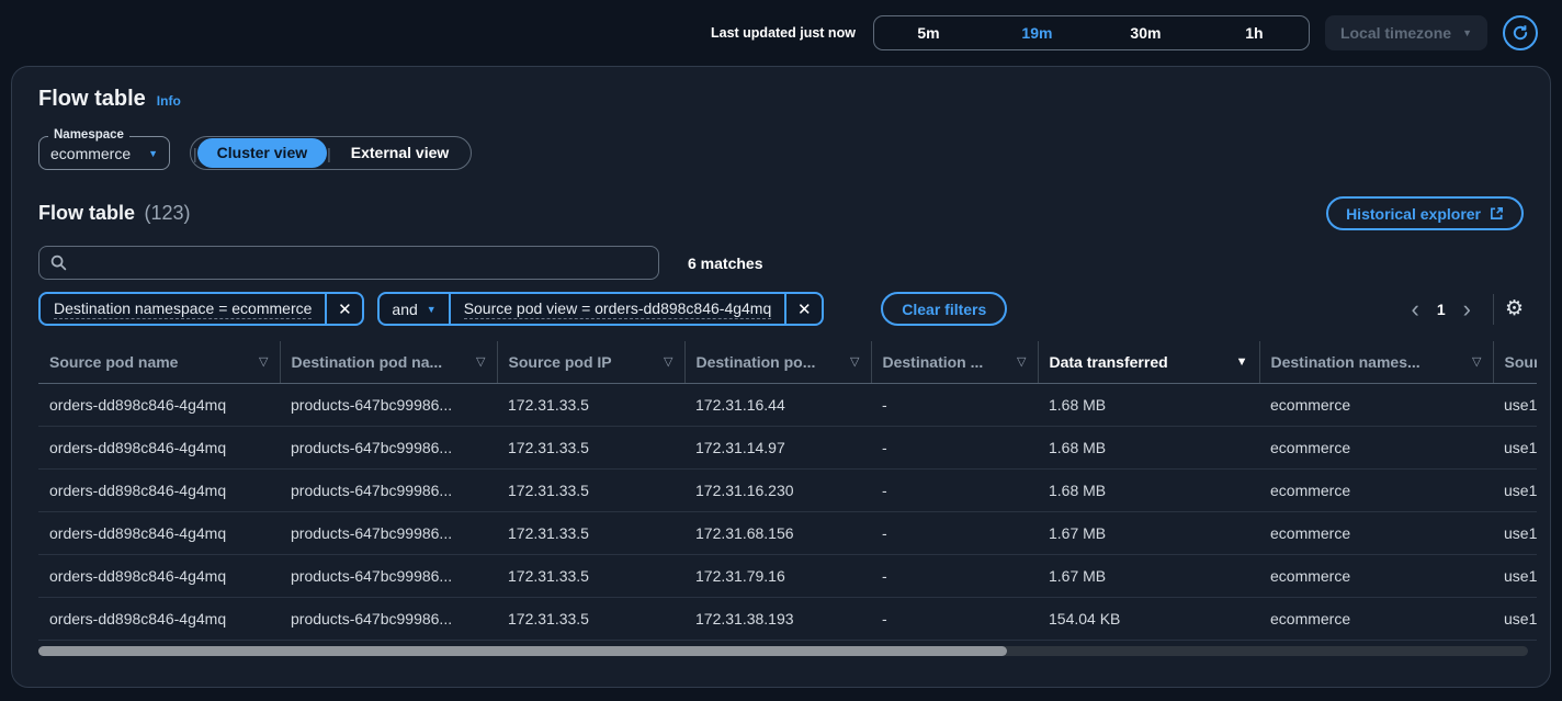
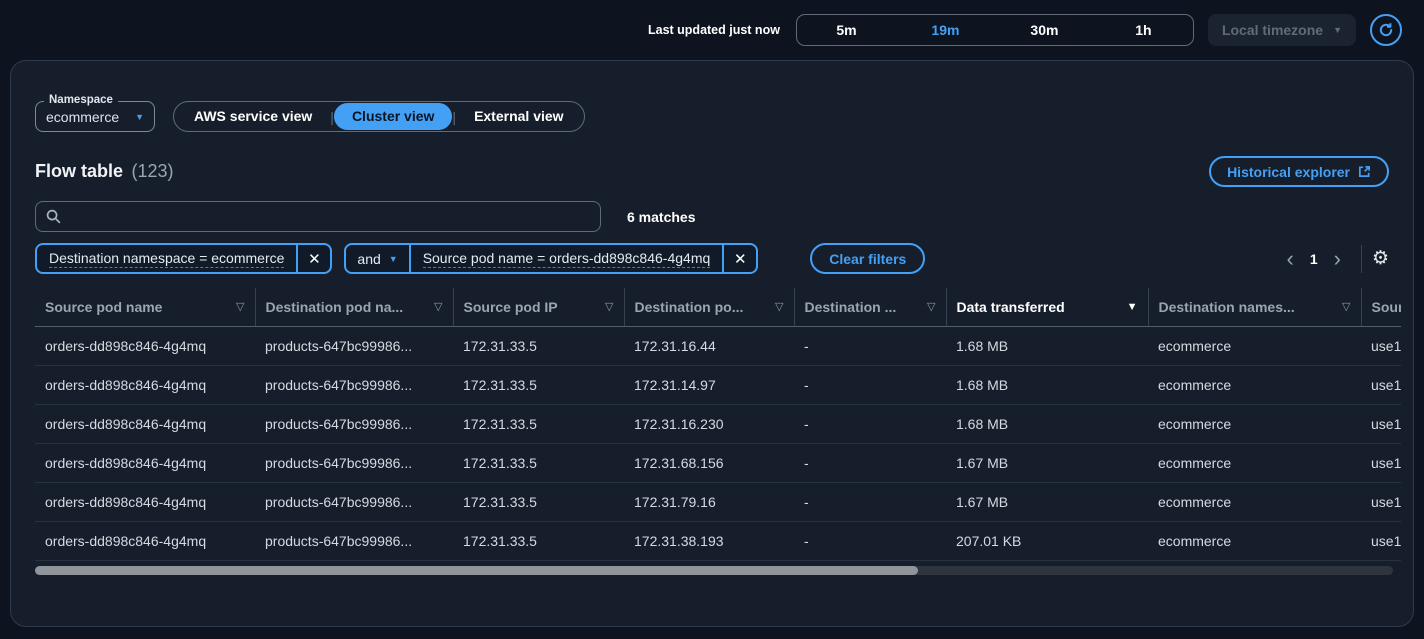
  Last updated just now
  5m
  19m
  30m
  1h
  Local timezone
  ▼
- Flow table
- Info
  Namespace
  ecommerce
  ▼
+ AWS service view
  |
  Cluster view
  |
  External view
  Flow table (123)
  Historical explorer
  6 matches
  Destination namespace = ecommerce
  ✕
  and
  ▼
- Source pod view = orders-dd898c846-4g4mq
+ Source pod name = orders-dd898c846-4g4mq
  ✕
  Clear filters
  ‹
  1
  ›
  ⚙
  Source pod name ▽	Destination pod na... ▽	Source pod IP ▽	Destination po... ▽	Destination ... ▽	Data transferred ▼	Destination names... ▽	Sour
  orders-dd898c846-4g4mq	products-647bc99986...	172.31.33.5	172.31.16.44	-	1.68 MB	ecommerce	use1
  orders-dd898c846-4g4mq	products-647bc99986...	172.31.33.5	172.31.14.97	-	1.68 MB	ecommerce	use1
  orders-dd898c846-4g4mq	products-647bc99986...	172.31.33.5	172.31.16.230	-	1.68 MB	ecommerce	use1
  orders-dd898c846-4g4mq	products-647bc99986...	172.31.33.5	172.31.68.156	-	1.67 MB	ecommerce	use1
  orders-dd898c846-4g4mq	products-647bc99986...	172.31.33.5	172.31.79.16	-	1.67 MB	ecommerce	use1
- orders-dd898c846-4g4mq	products-647bc99986...	172.31.33.5	172.31.38.193	-	154.04 KB	ecommerce	use1
+ orders-dd898c846-4g4mq	products-647bc99986...	172.31.33.5	172.31.38.193	-	207.01 KB	ecommerce	use1
